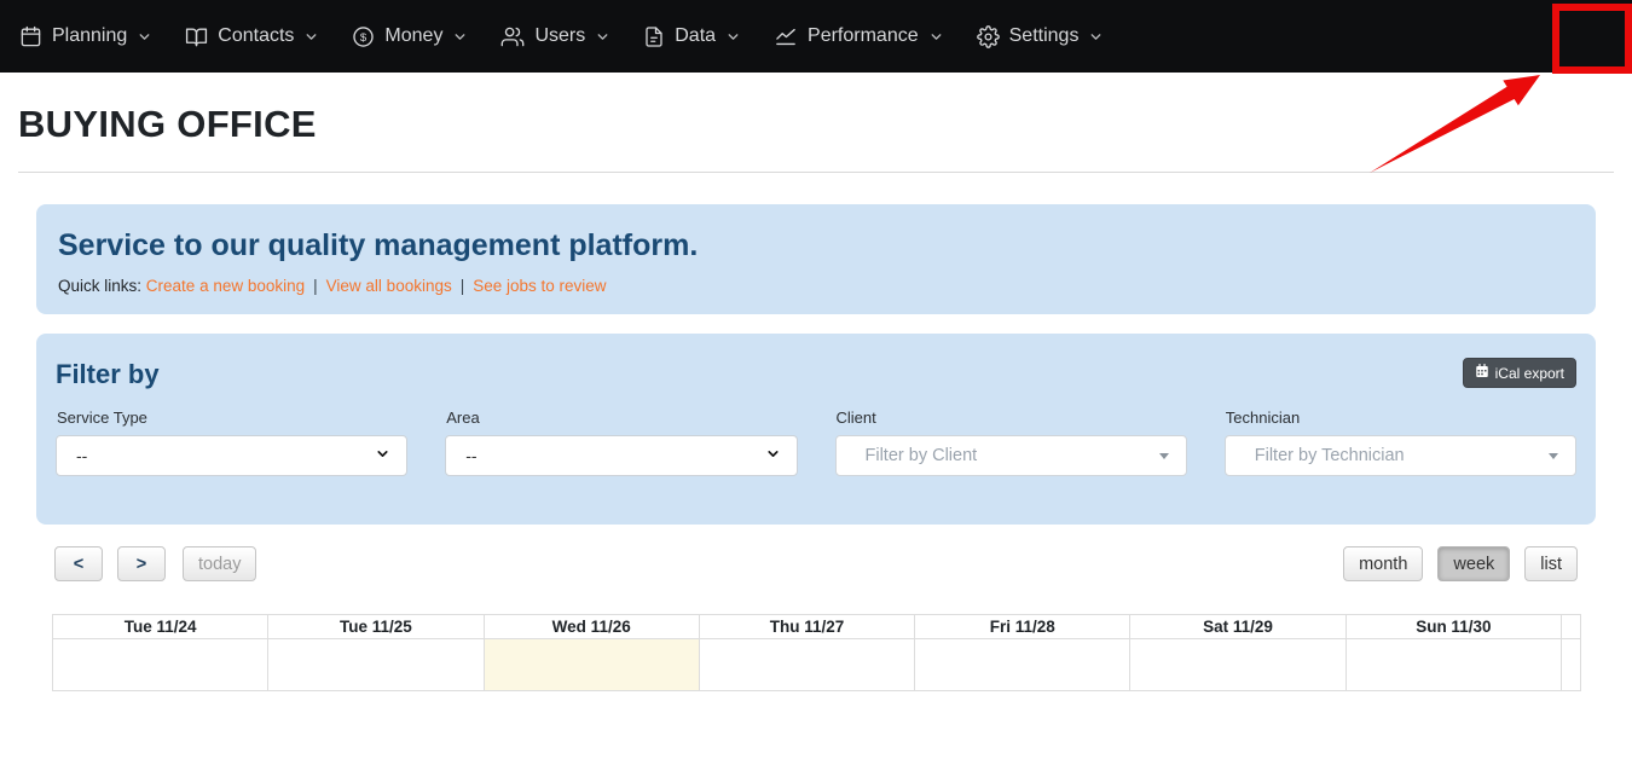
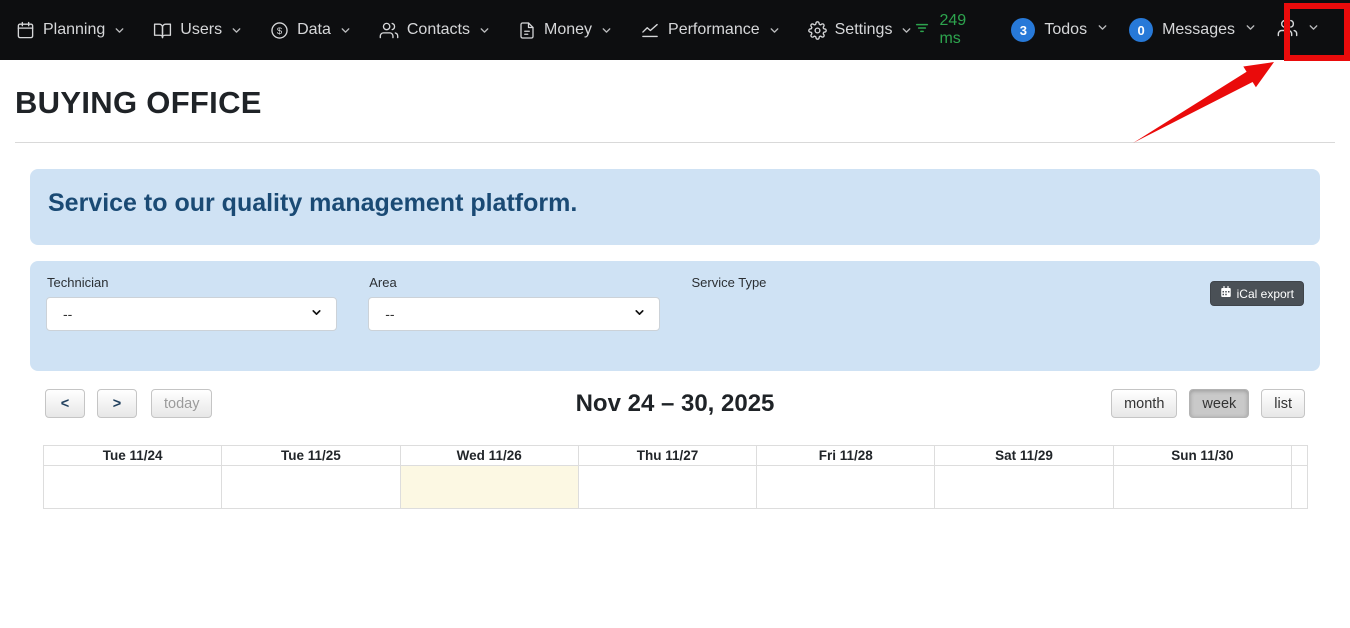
  Planning
- Contacts
+ Users
  $
- Money
+ Data
- Users
+ Contacts
- Data
+ Money
  Performance
  Settings
+ 249 ms
+ 3
+ Todos
+ 0
+ Messages
  BUYING OFFICE
  Service to our quality management platform.
- Quick links: Create a new booking | View all bookings | See jobs to review
- Filter by
  iCal export
- Service Type
+ Technician
  --
  Area
  --
- Client
- Filter by Client
- Technician
+ Service Type
- Filter by Technician
  <
  >
  today
+ Nov 24 – 30, 2025
  month
  week
  list
  Tue 11/24	Tue 11/25	Wed 11/26	Thu 11/27	Fri 11/28	Sat 11/29	Sun 11/30
